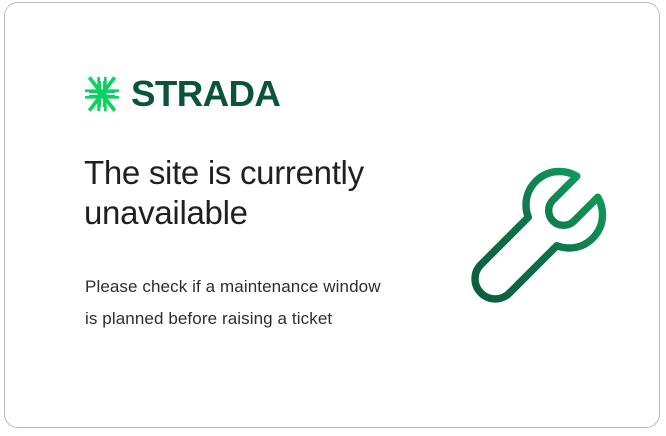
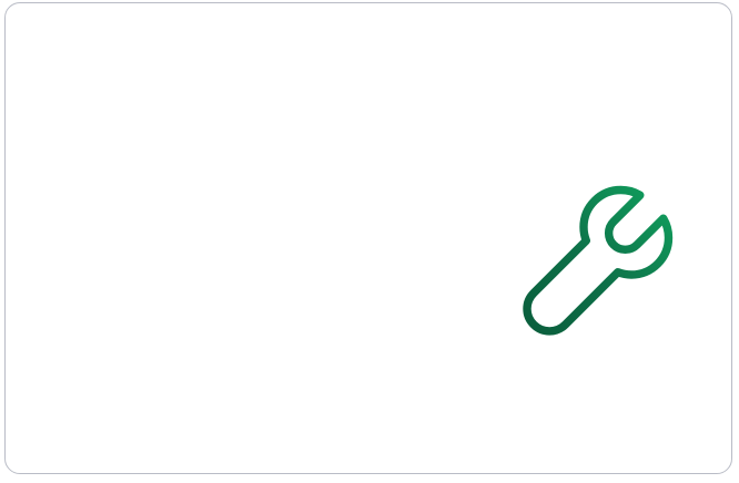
- STRADA
- The site is currently unavailable
- Please check if a maintenance window is planned before raising a ticket
